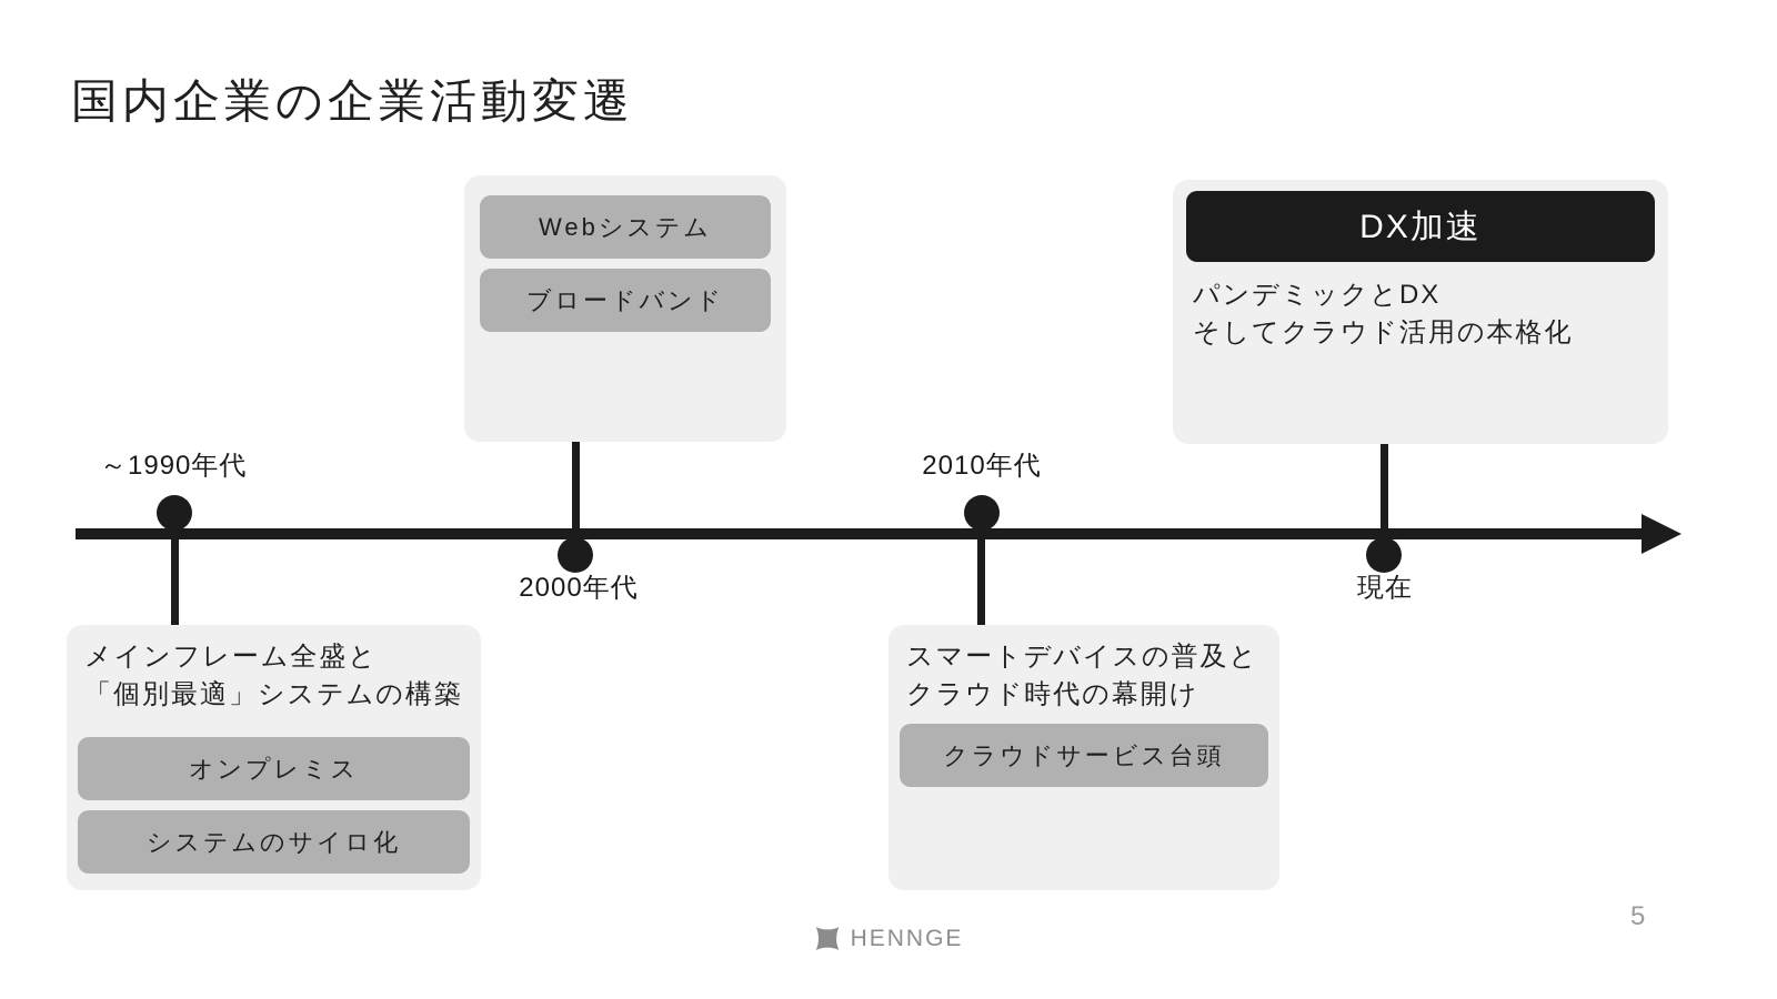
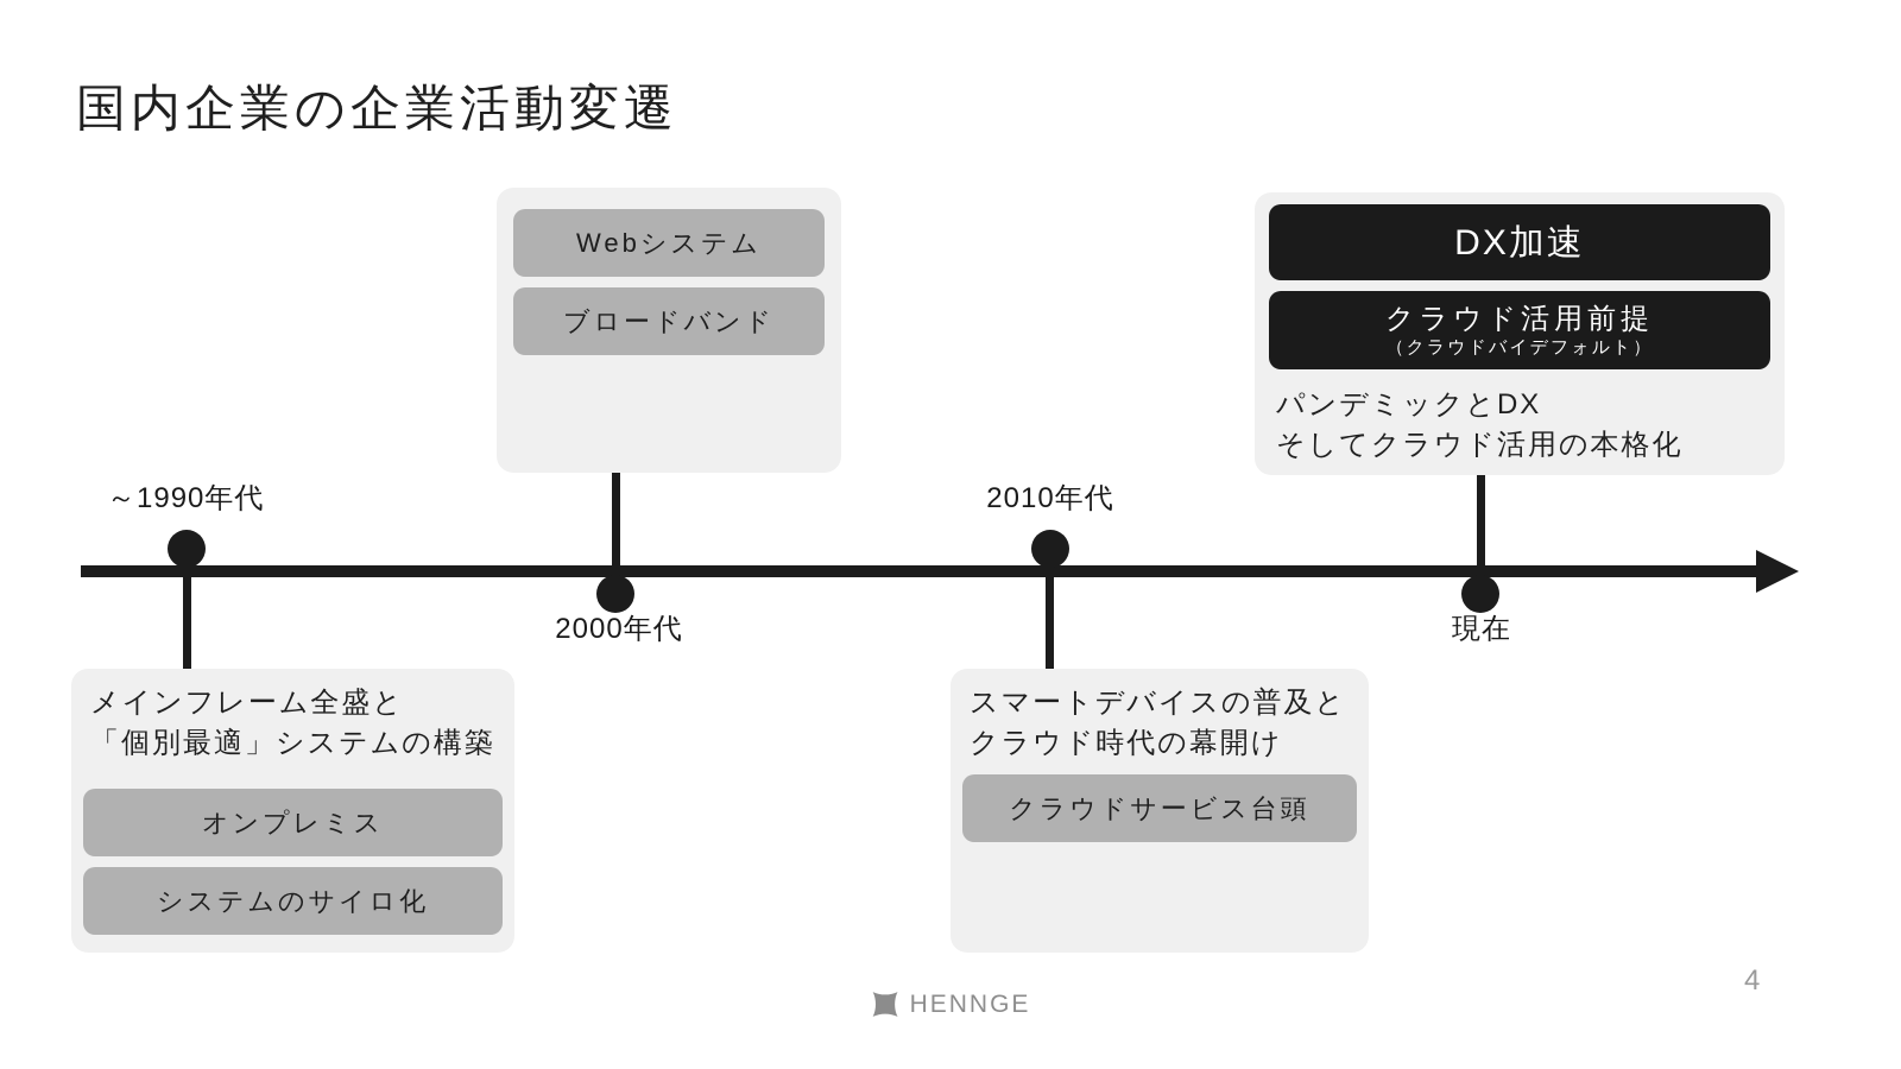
  国内企業の企業活動変遷
  ～1990年代
  2000年代
  2010年代
  現在
  Webシステム
  ブロードバンド
  DX加速
+ クラウド活用前提
+ （クラウドバイデフォルト）
  パンデミックとDX
  そしてクラウド活用の本格化
  メインフレーム全盛と
  「個別最適」システムの構築
  オンプレミス
  システムのサイロ化
  スマートデバイスの普及と
  クラウド時代の幕開け
  クラウドサービス台頭
  HENNGE
- 5
+ 4
